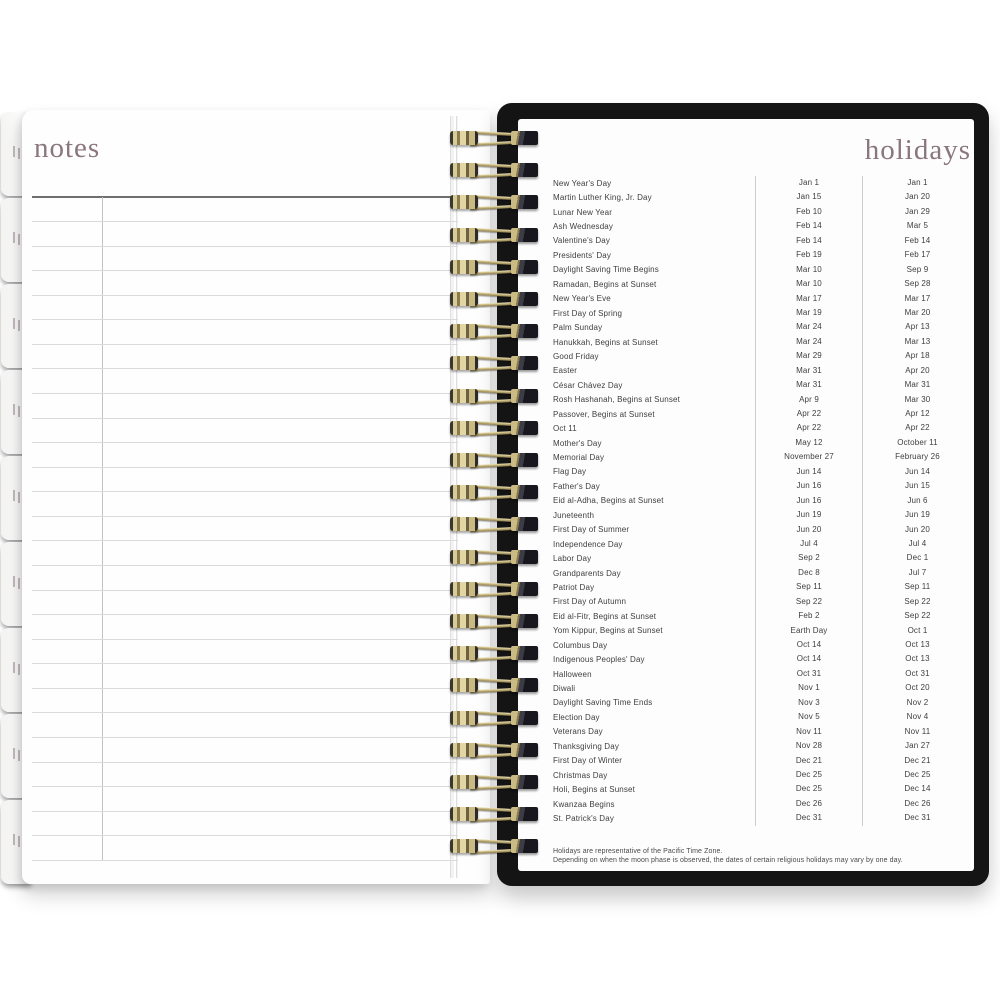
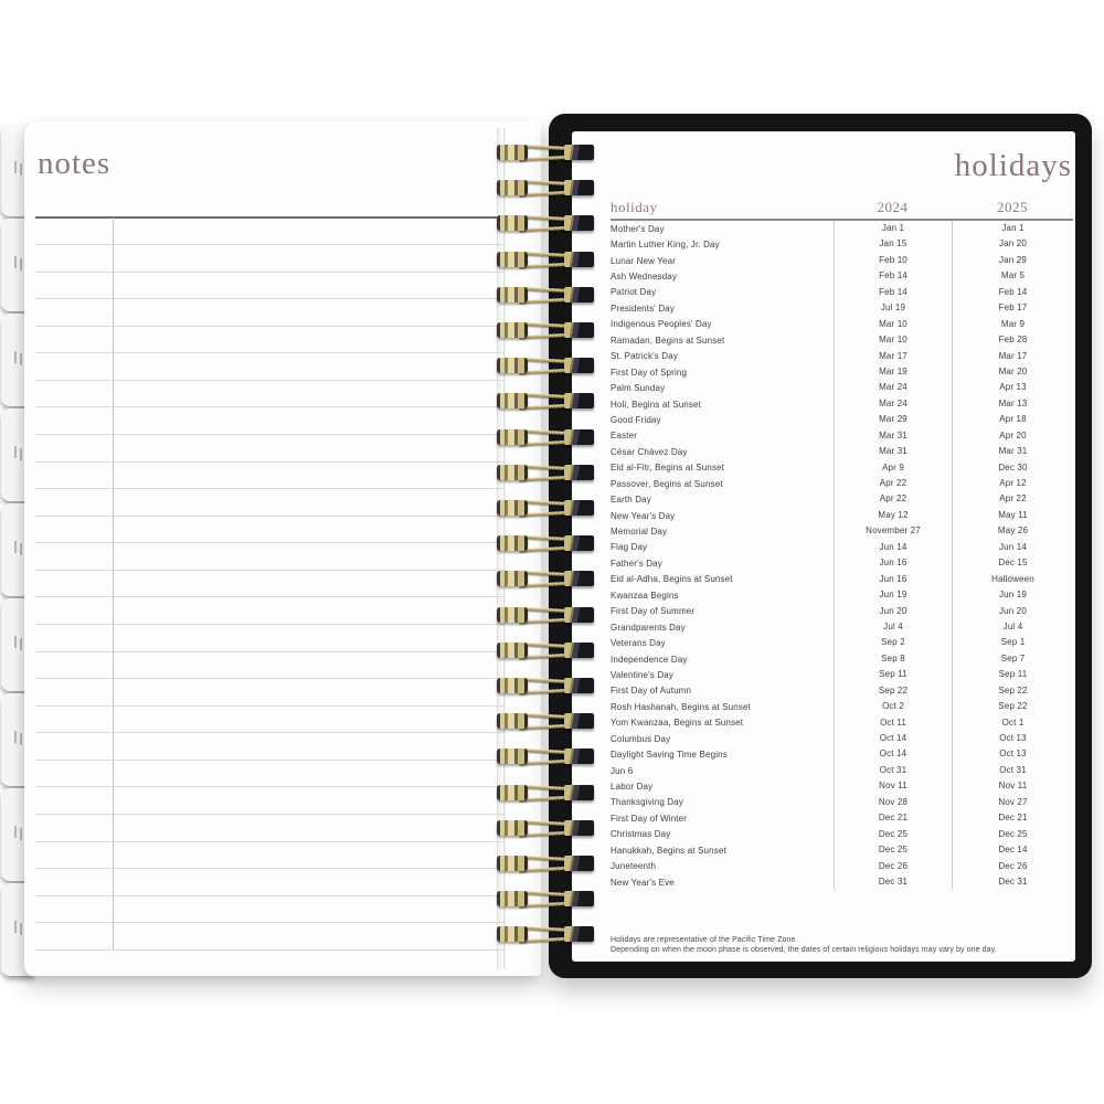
  notes
  holidays
+ holiday
+ 2024
+ 2025
- New Year's Day
+ Mother's Day
  Jan 1
  Jan 1
  Martin Luther King, Jr. Day
  Jan 15
  Jan 20
  Lunar New Year
  Feb 10
  Jan 29
  Ash Wednesday
  Feb 14
  Mar 5
- Valentine's Day
+ Patriot Day
  Feb 14
  Feb 14
  Presidents' Day
- Feb 19
+ Jul 19
  Feb 17
- Daylight Saving Time Begins
+ Indigenous Peoples' Day
  Mar 10
- Sep 9
+ Mar 9
  Ramadan, Begins at Sunset
  Mar 10
- Sep 28
+ Feb 28
- New Year's Eve
+ St. Patrick's Day
  Mar 17
  Mar 17
  First Day of Spring
  Mar 19
  Mar 20
  Palm Sunday
  Mar 24
  Apr 13
- Hanukkah, Begins at Sunset
+ Holi, Begins at Sunset
  Mar 24
  Mar 13
  Good Friday
  Mar 29
  Apr 18
  Easter
  Mar 31
  Apr 20
  César Chávez Day
  Mar 31
  Mar 31
- Rosh Hashanah, Begins at Sunset
+ Eid al-Fitr, Begins at Sunset
  Apr 9
- Mar 30
+ Dec 30
  Passover, Begins at Sunset
  Apr 22
  Apr 12
- Oct 11
+ Earth Day
  Apr 22
  Apr 22
- Mother's Day
+ New Year's Day
  May 12
- October 11
+ May 11
  Memorial Day
  November 27
- February 26
+ May 26
  Flag Day
  Jun 14
  Jun 14
  Father's Day
  Jun 16
- Jun 15
+ Dec 15
  Eid al-Adha, Begins at Sunset
  Jun 16
- Jun 6
+ Halloween
- Juneteenth
+ Kwanzaa Begins
  Jun 19
  Jun 19
  First Day of Summer
  Jun 20
  Jun 20
- Independence Day
+ Grandparents Day
  Jul 4
  Jul 4
- Labor Day
+ Veterans Day
  Sep 2
- Dec 1
+ Sep 1
- Grandparents Day
+ Independence Day
- Dec 8
+ Sep 8
- Jul 7
+ Sep 7
- Patriot Day
+ Valentine's Day
  Sep 11
  Sep 11
  First Day of Autumn
  Sep 22
  Sep 22
- Eid al-Fitr, Begins at Sunset
+ Rosh Hashanah, Begins at Sunset
- Feb 2
+ Oct 2
  Sep 22
- Yom Kippur, Begins at Sunset
+ Yom Kwanzaa, Begins at Sunset
- Earth Day
+ Oct 11
  Oct 1
  Columbus Day
  Oct 14
  Oct 13
- Indigenous Peoples' Day
+ Daylight Saving Time Begins
  Oct 14
  Oct 13
- Halloween
+ Jun 6
  Oct 31
  Oct 31
- Diwali
- Nov 1
- Oct 20
- Daylight Saving Time Ends
- Nov 3
- Nov 2
- Election Day
- Nov 5
- Nov 4
- Veterans Day
+ Labor Day
  Nov 11
  Nov 11
  Thanksgiving Day
  Nov 28
- Jan 27
+ Nov 27
  First Day of Winter
  Dec 21
  Dec 21
  Christmas Day
  Dec 25
  Dec 25
- Holi, Begins at Sunset
+ Hanukkah, Begins at Sunset
  Dec 25
  Dec 14
- Kwanzaa Begins
+ Juneteenth
  Dec 26
  Dec 26
- St. Patrick's Day
+ New Year's Eve
  Dec 31
  Dec 31
